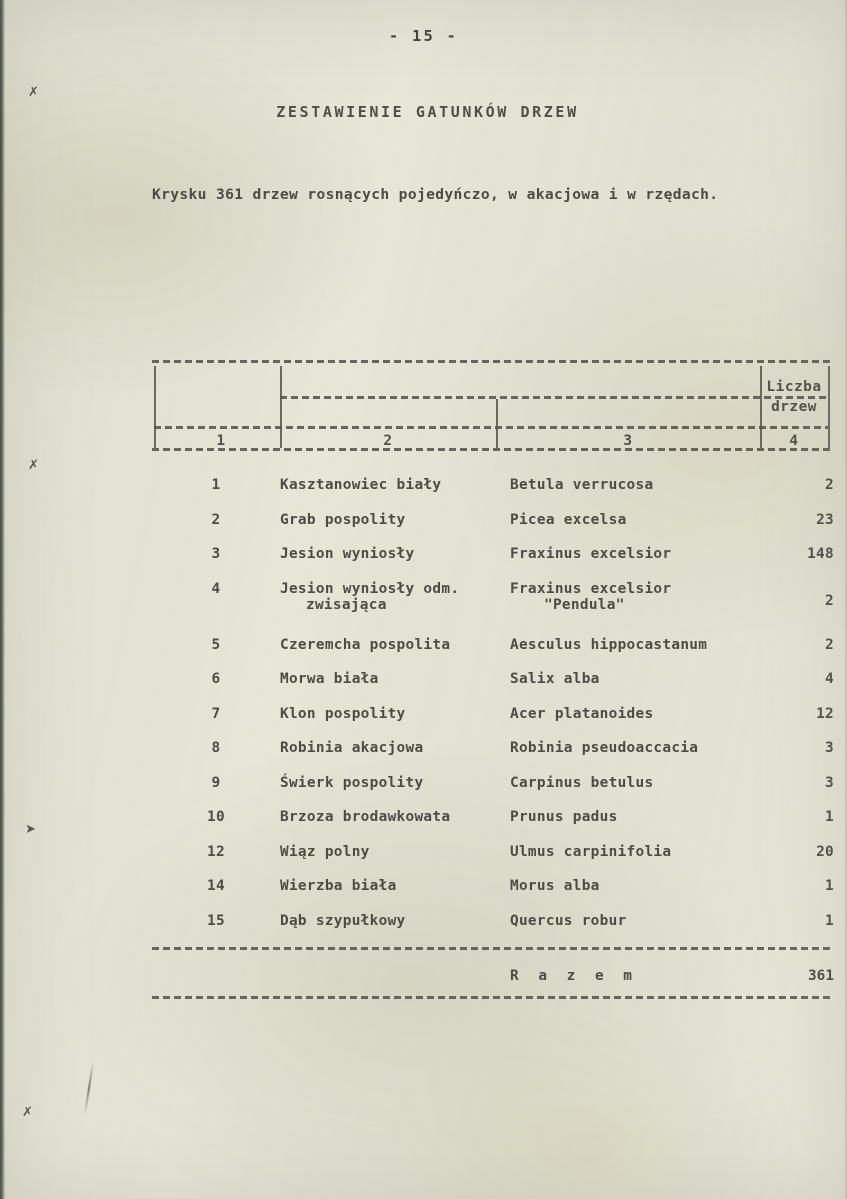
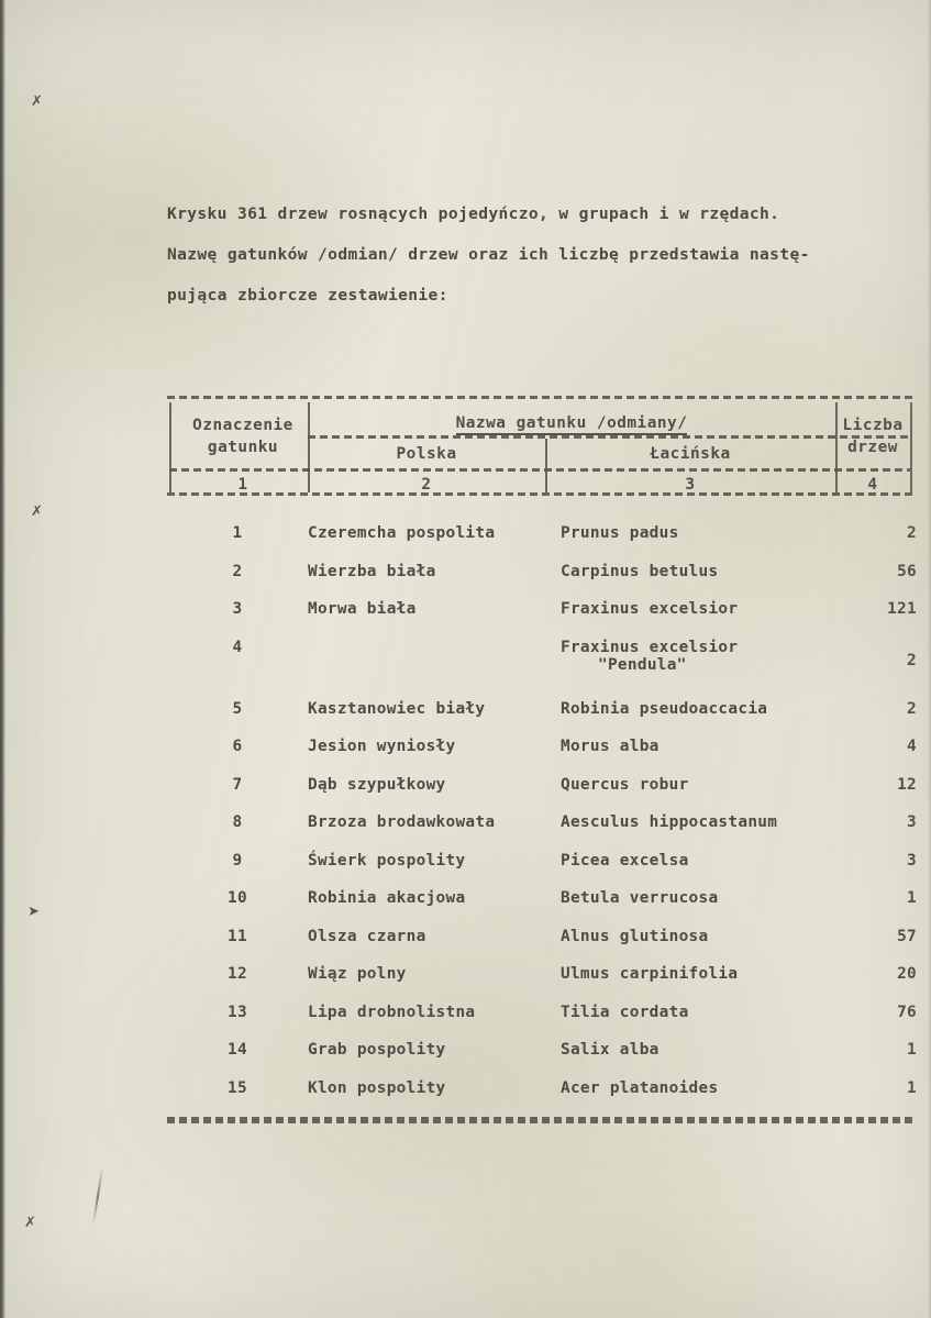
- - 15 -
- ZESTAWIENIE GATUNKÓW DRZEW
- Krysku 361 drzew rosnących pojedyńczo, w akacjowa i w rzędach.
+ Krysku 361 drzew rosnących pojedyńczo, w grupach i w rzędach.
+ Nazwę gatunków /odmian/ drzew oraz ich liczbę przedstawia nastę-
+ pująca zbiorcze zestawienie:
+ Oznaczenie
+ gatunku
+ Nazwa gatunku /odmiany/
+ Polska
+ Łacińska
  Liczba
  drzew
  1
  2
  3
  4
  1
- Kasztanowiec biały
+ Czeremcha pospolita
- Betula verrucosa
+ Prunus padus
  2
  2
- Grab pospolity
+ Wierzba biała
- Picea excelsa
+ Carpinus betulus
- 23
+ 56
  3
- Jesion wyniosły
+ Morwa biała
  Fraxinus excelsior
- 148
+ 121
  4
- Jesion wyniosły odm.
- zwisająca
  Fraxinus excelsior
  "Pendula"
  2
  5
- Czeremcha pospolita
+ Kasztanowiec biały
- Aesculus hippocastanum
+ Robinia pseudoaccacia
  2
  6
- Morwa biała
+ Jesion wyniosły
- Salix alba
+ Morus alba
  4
  7
- Klon pospolity
+ Dąb szypułkowy
- Acer platanoides
+ Quercus robur
  12
  8
- Robinia akacjowa
+ Brzoza brodawkowata
- Robinia pseudoaccacia
+ Aesculus hippocastanum
  3
  9
  Świerk pospolity
- Carpinus betulus
+ Picea excelsa
  3
  10
- Brzoza brodawkowata
+ Robinia akacjowa
- Prunus padus
+ Betula verrucosa
  1
+ 11
+ Olsza czarna
+ Alnus glutinosa
+ 57
  12
  Wiąz polny
  Ulmus carpinifolia
  20
+ 13
+ Lipa drobnolistna
+ Tilia cordata
+ 76
  14
- Wierzba biała
+ Grab pospolity
- Morus alba
+ Salix alba
  1
  15
- Dąb szypułkowy
+ Klon pospolity
- Quercus robur
+ Acer platanoides
  1
- R a z e m
- 361
  ✗
  ✗
  ➤
  ✗
